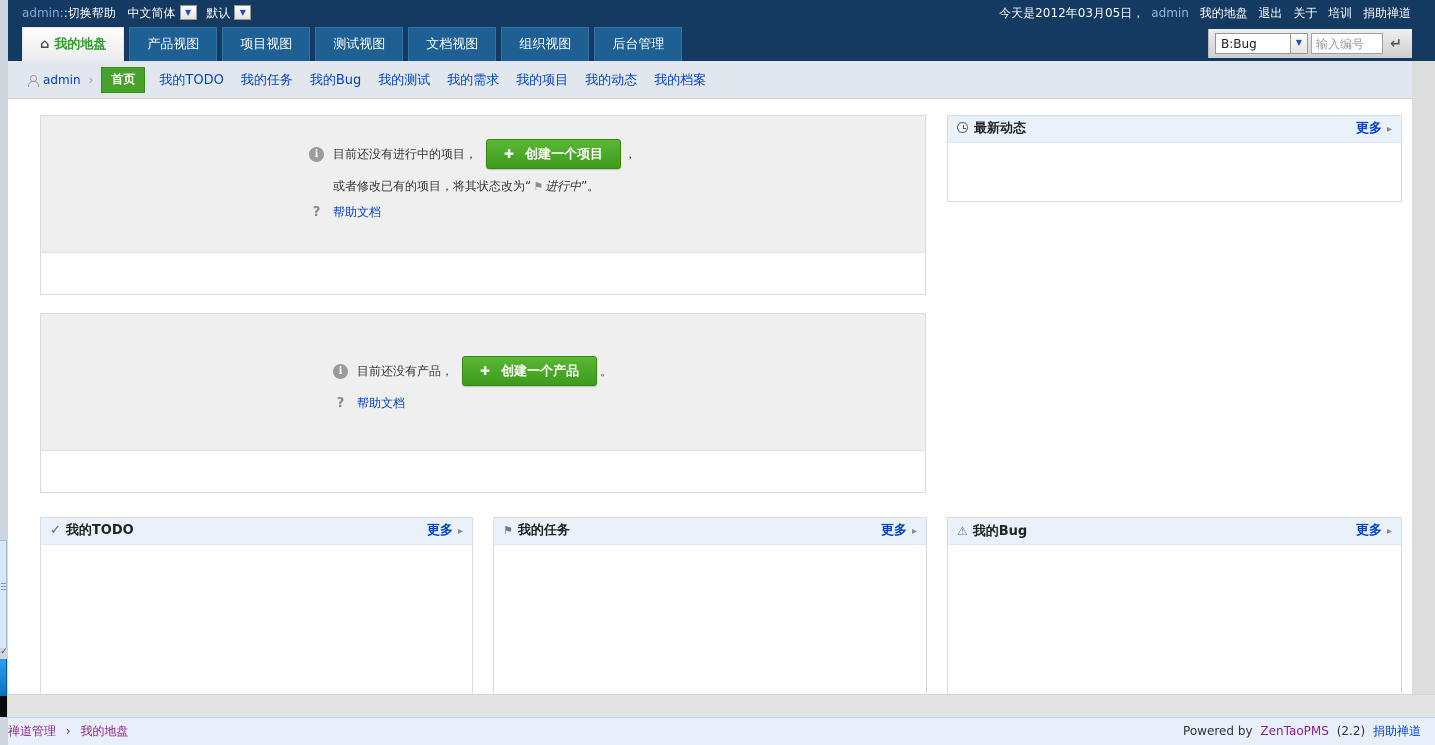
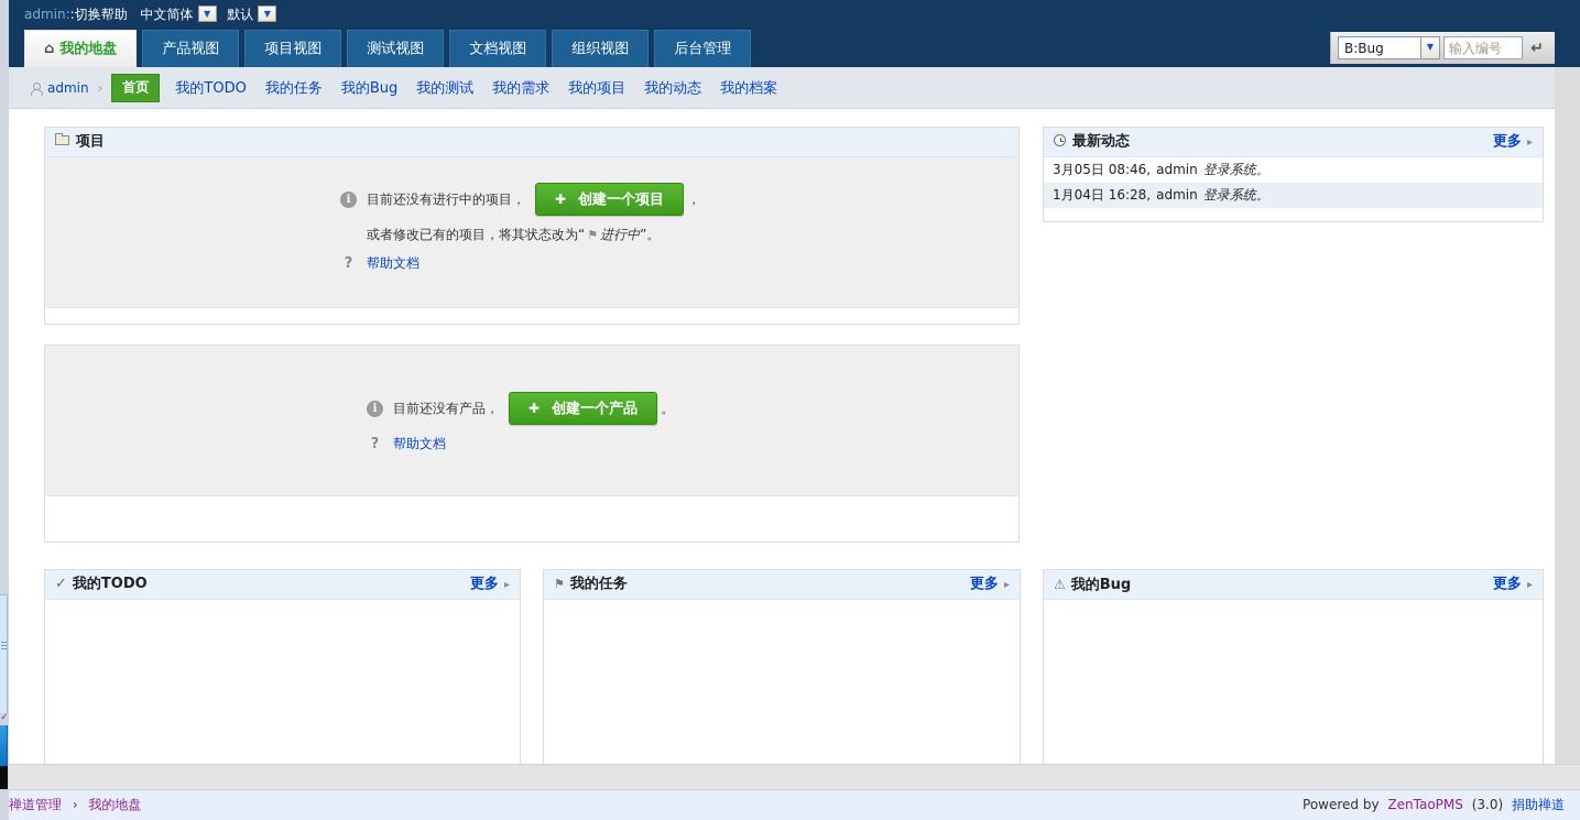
  admin::切换帮助 中文简体 ▼ 默认 ▼
- 今天是2012年03月05日， admin 我的地盘 退出 关于 培训 捐助禅道
  ⌂ 我的地盘
  产品视图
  项目视图
  测试视图
  文档视图
  组织视图
  后台管理
  B:Bug
  ▼
  输入编号
  ↵
  admin
  ›
  首页
  我的TODO
  我的任务
  我的Bug
  我的测试
  我的需求
  我的项目
  我的动态
  我的档案
+ 项目
  i
  目前还没有进行中的项目，
  ✚
  创建一个项目
  ，
  或者修改已有的项目，将其状态改为“
  ⚑
  进行中
  ”。
  ?
  帮助文档
  最新动态
  更多 ▸
+ 3月05日 08:46, admin 登录系统。
+ 1月04日 16:28, admin 登录系统。
  i
  目前还没有产品，
  ✚
  创建一个产品
  。
  ?
  帮助文档
  ✓ 我的TODO
  更多 ▸
  ⚑ 我的任务
  更多 ▸
  ⚠ 我的Bug
  更多 ▸
  禅道管理 › 我的地盘
- Powered by ZenTaoPMS (2.2) 捐助禅道
+ Powered by ZenTaoPMS (3.0) 捐助禅道
  ✓
